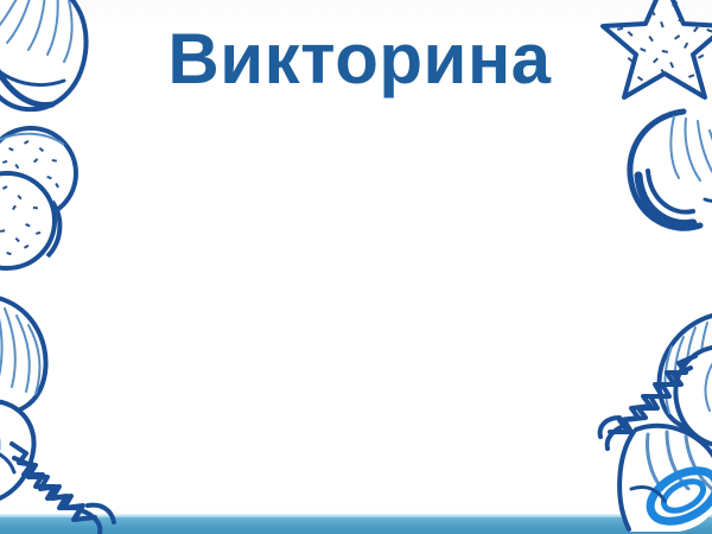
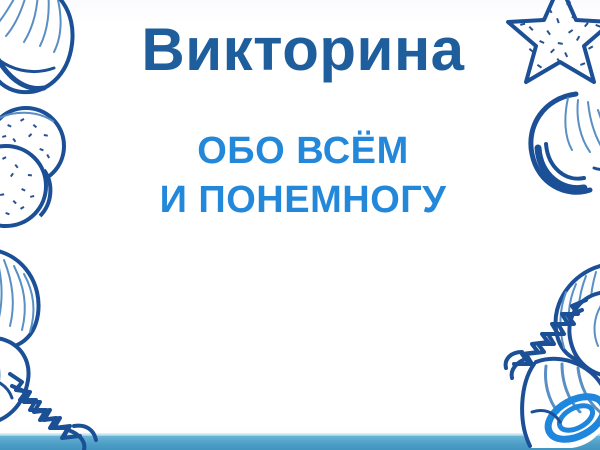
  Викторина
+ ОБО ВСЁМ
+ И ПОНЕМНОГУ
